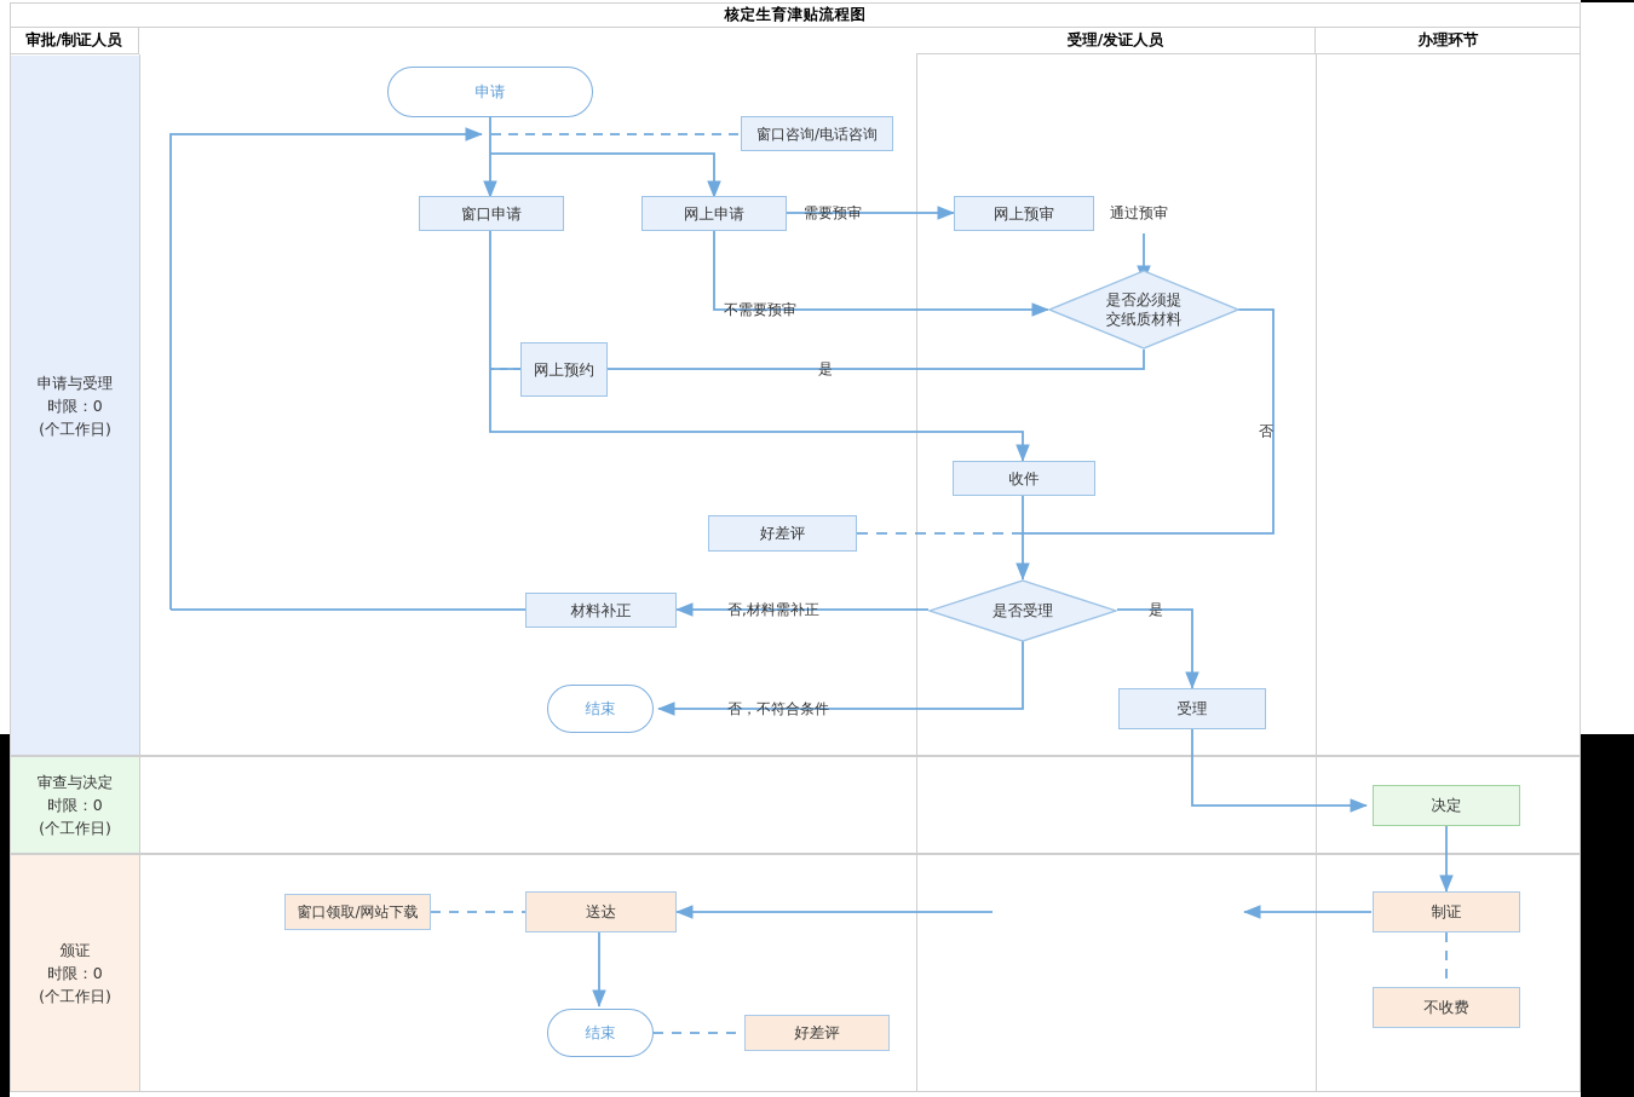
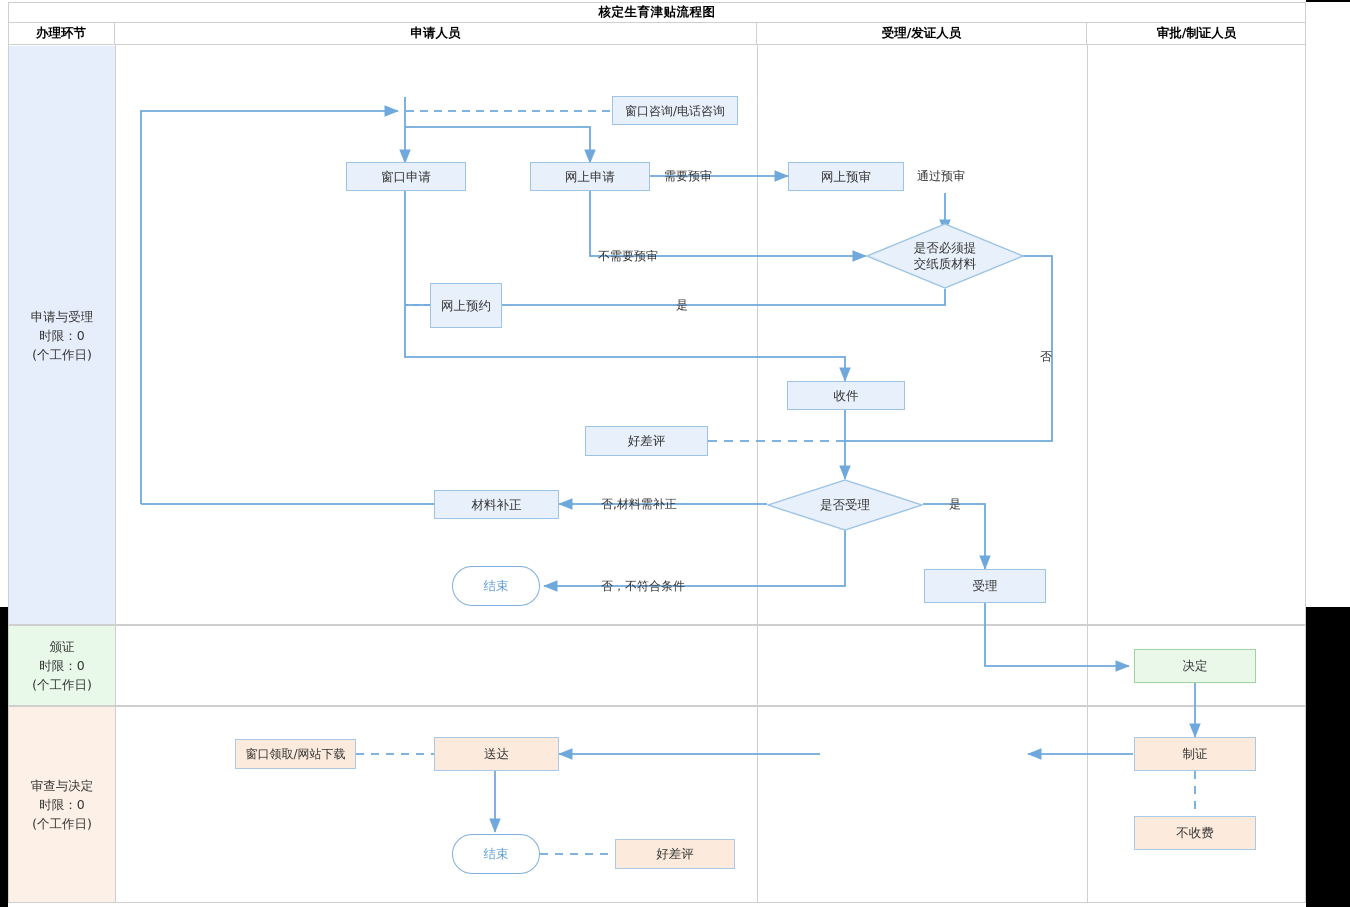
  核定生育津贴流程图
- 审批/制证人员
+ 办理环节
+ 申请人员
  受理/发证人员
- 办理环节
+ 审批/制证人员
  申请与受理
  时限：0
  (个工作日)
- 审查与决定
+ 颁证
  时限：0
  (个工作日)
- 颁证
+ 审查与决定
  时限：0
  (个工作日)
- 申请
  窗口咨询/电话咨询
  窗口申请
  网上申请
  网上预审
  网上预约
  是否必须提
  交纸质材料
  收件
  好差评
  是否受理
  材料补正
  结束
  受理
  决定
  制证
  不收费
  送达
  窗口领取/网站下载
  结束
  好差评
  需要预审
  通过预审
  不需要预审
  是
  否,材料需补正
  是
  否，不符合条件
